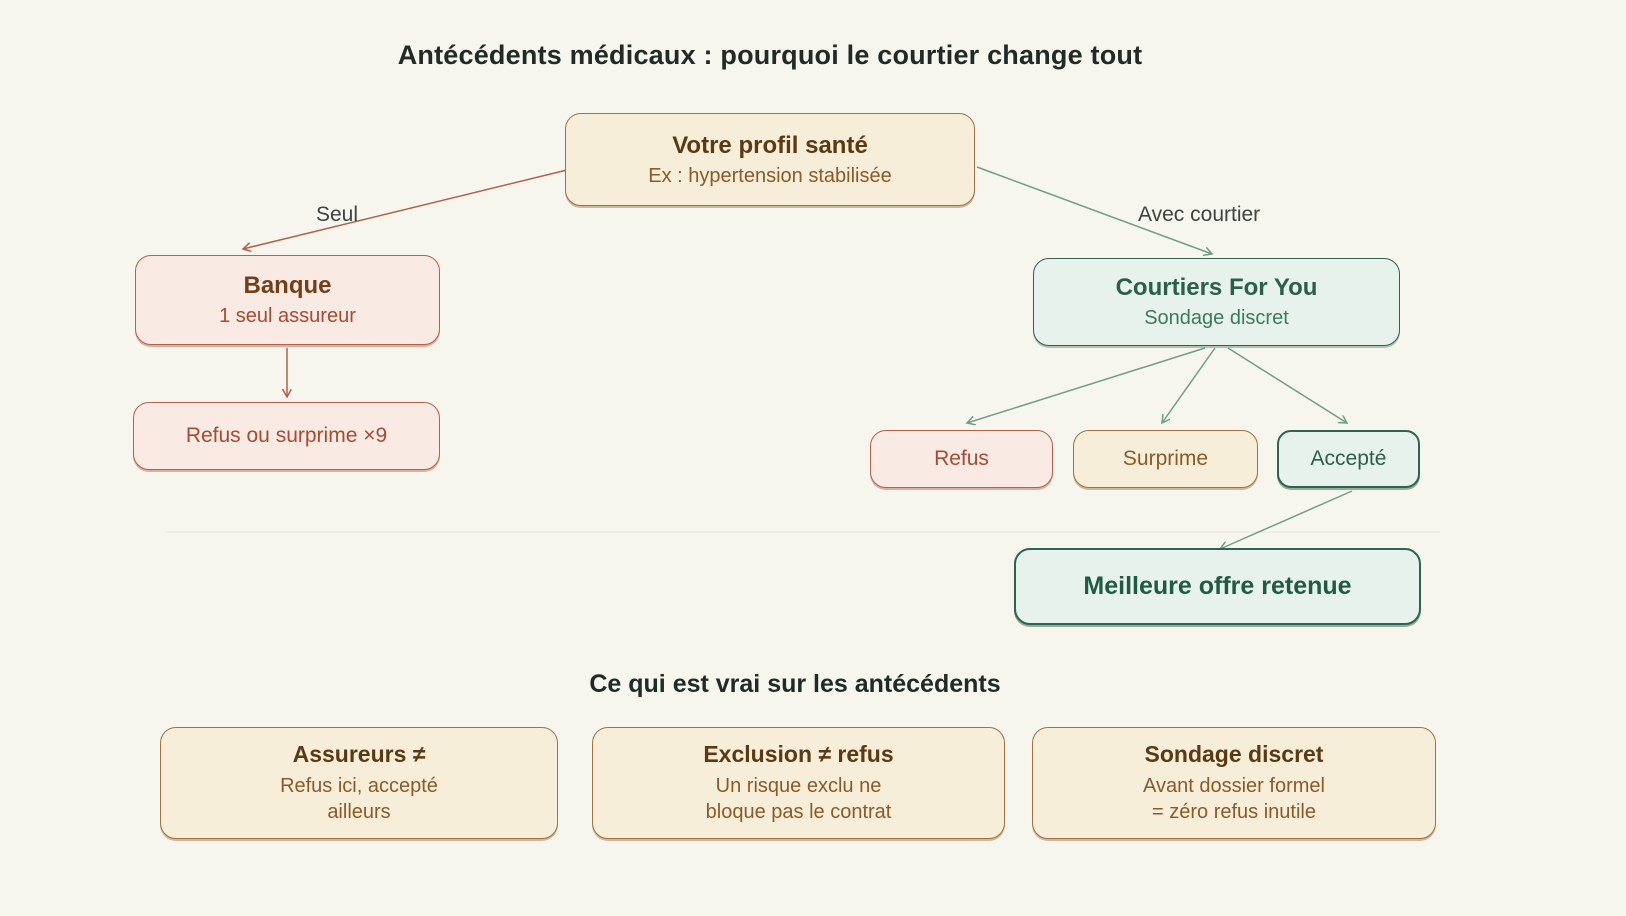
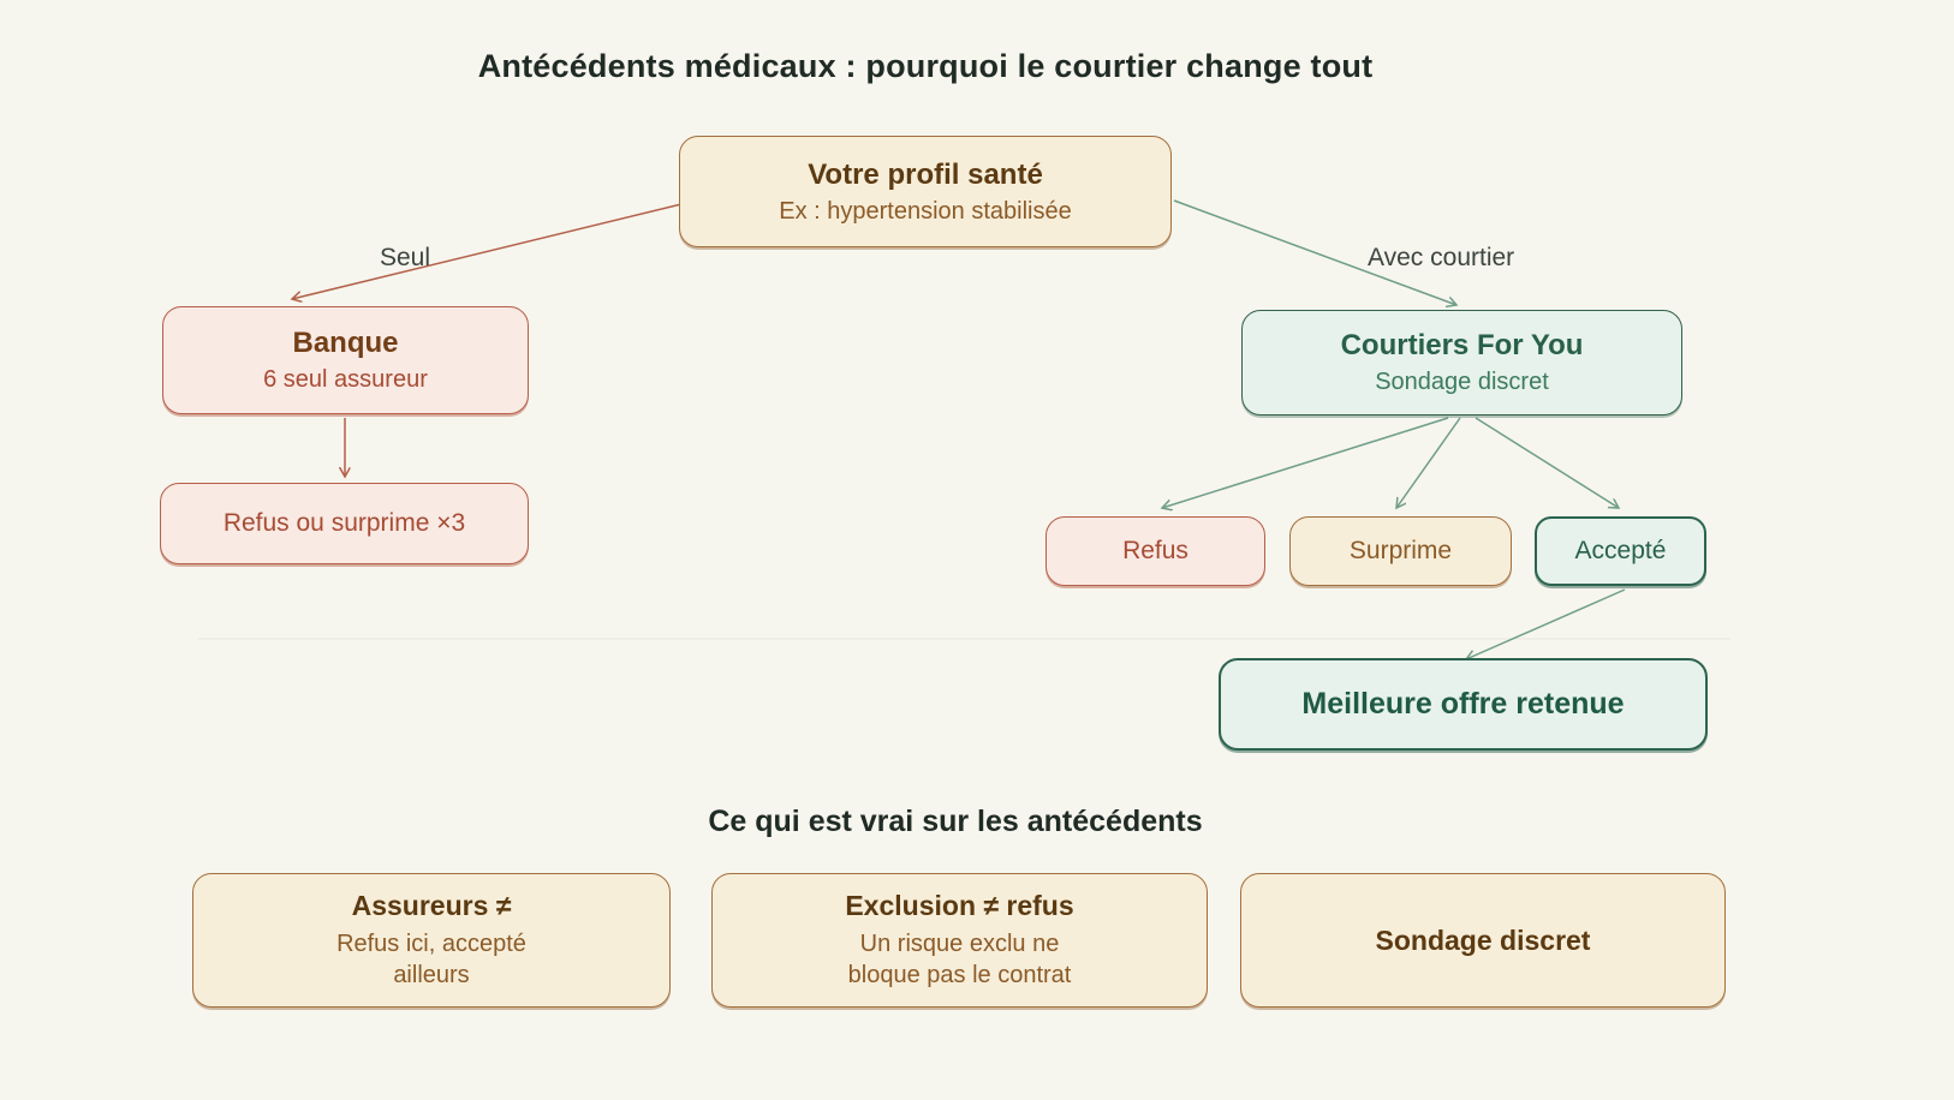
  Antécédents médicaux : pourquoi le courtier change tout
  Votre profil santé
  Ex : hypertension stabilisée
  Seul
  Avec courtier
  Banque
- 1 seul assureur
+ 6 seul assureur
- Refus ou surprime ×9
+ Refus ou surprime ×3
  Courtiers For You
  Sondage discret
  Refus
  Surprime
  Accepté
  Meilleure offre retenue
  Ce qui est vrai sur les antécédents
  Assureurs ≠
  Refus ici, accepté
  ailleurs
  Exclusion ≠ refus
  Un risque exclu ne
  bloque pas le contrat
  Sondage discret
- Avant dossier formel
- = zéro refus inutile
